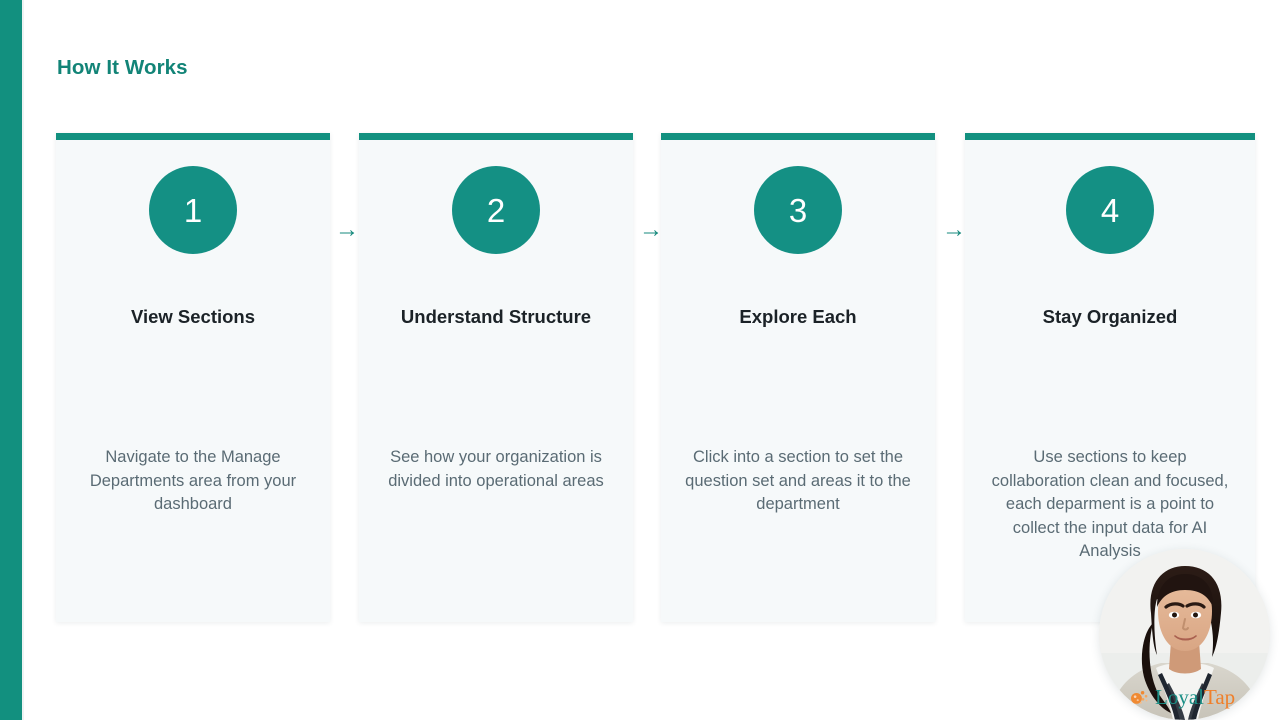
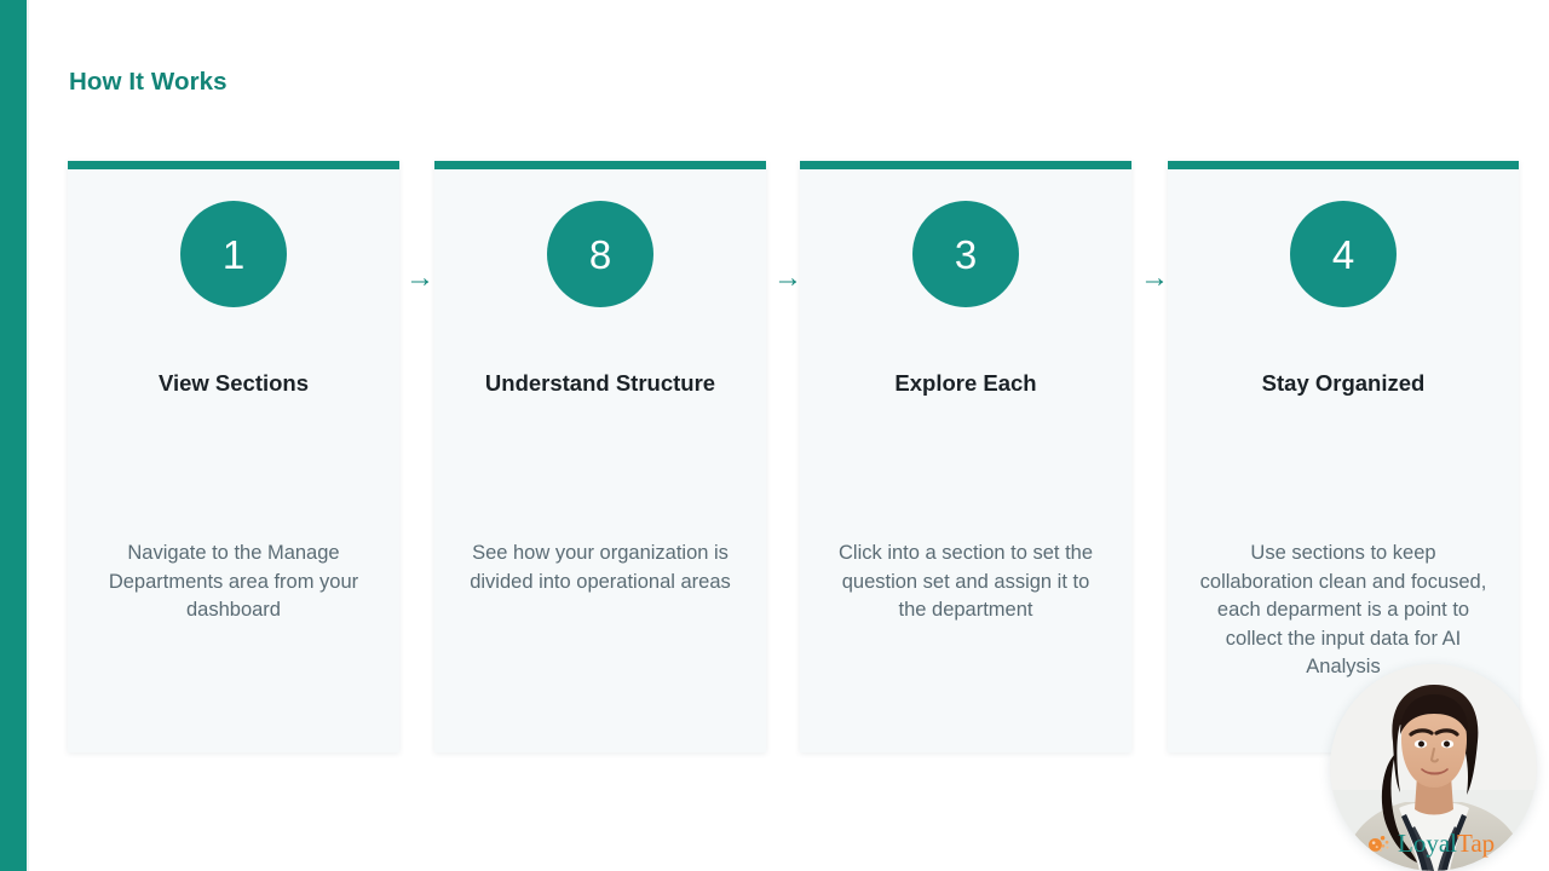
  How It Works
  1
  View Sections
  Navigate to the Manage Departments area from your dashboard
  →
- 2
+ 8
  Understand Structure
  See how your organization is divided into operational areas
  →
  3
  Explore Each
- Click into a section to set the question set and areas it to the department
+ Click into a section to set the question set and assign it to the department
  →
  4
  Stay Organized
  Use sections to keep collaboration clean and focused, each deparment is a point to collect the input data for AI An
  LoyalTap
